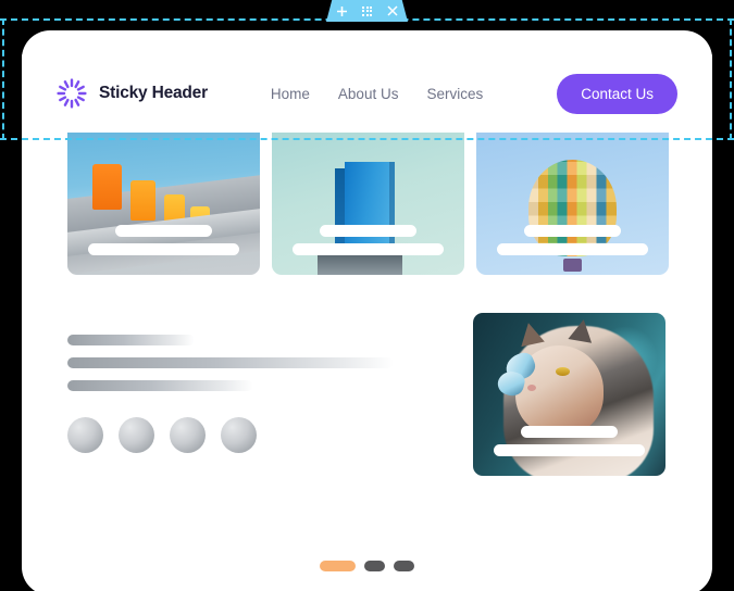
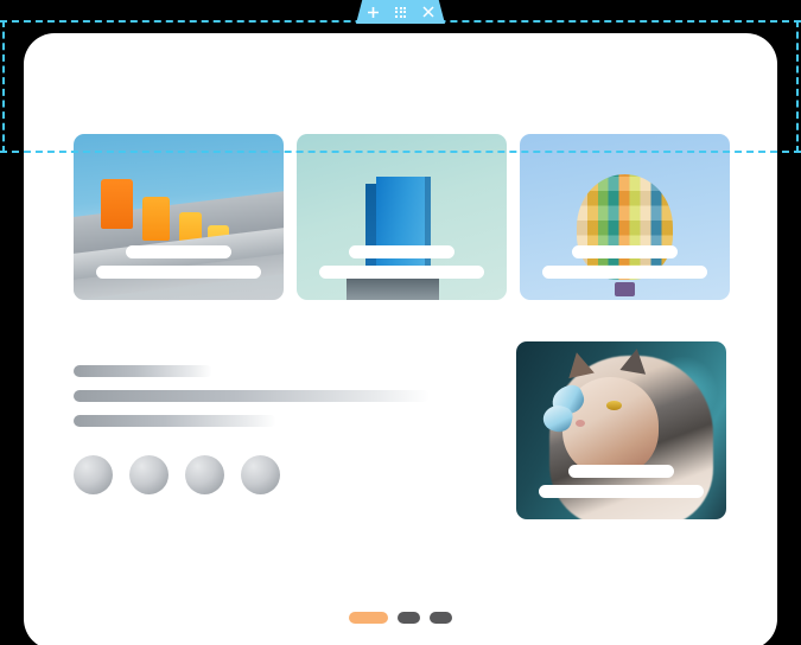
- Sticky Header
- Home
- About Us
- Services
- Contact Us
